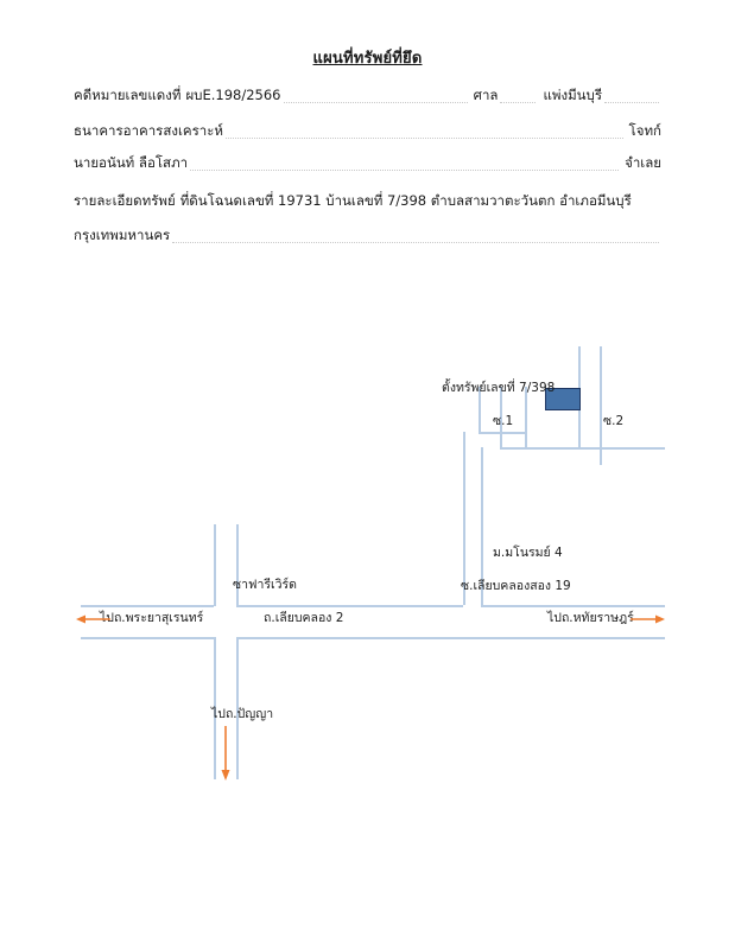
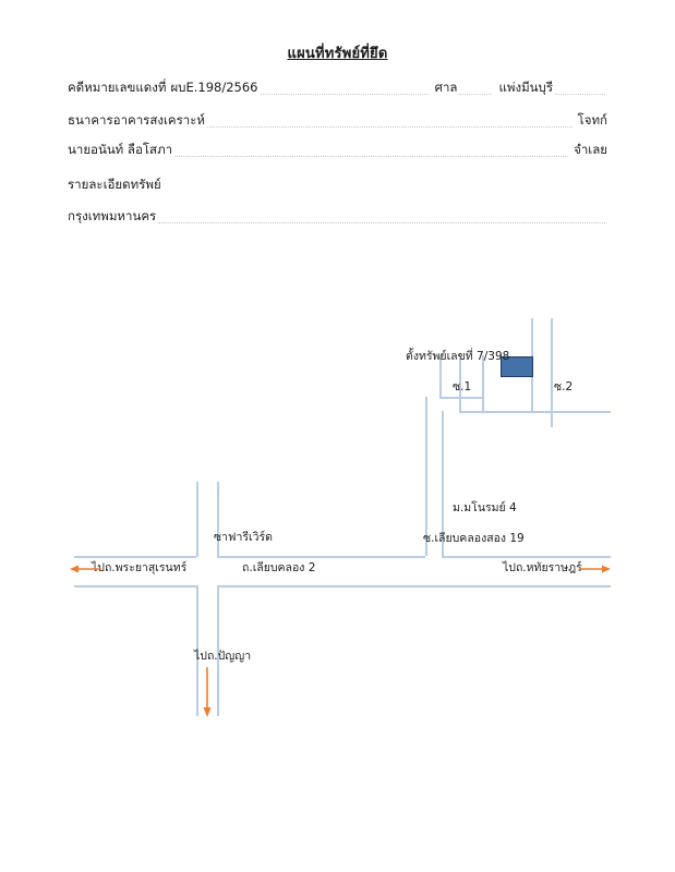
  แผนที่ทรัพย์ที่ยึด
  คดีหมายเลขแดงที่
  ผบE.198/2566
  ศาล
  แพ่งมีนบุรี
  ธนาคารอาคารสงเคราะห์
  โจทก์
  นายอนันท์ ลือโสภา
  จำเลย
  รายละเอียดทรัพย์
- ที่ดินโฉนดเลขที่ 19731 บ้านเลขที่ 7/398 ตำบลสามวาตะวันตก อำเภอมีนบุรี
  กรุงเทพมหานคร
  ตั้งทรัพย์เลขที่ 7/398
  ซ.1
  ซ.2
  ม.มโนรมย์ 4
  ซ.เลียบคลองสอง 19
  ซาฟารีเวิร์ด
  ถ.เลียบคลอง 2
  ไปถ.พระยาสุเรนทร์
  ไปถ.หทัยราษฎร์
  ไปถ.ปัญญา
